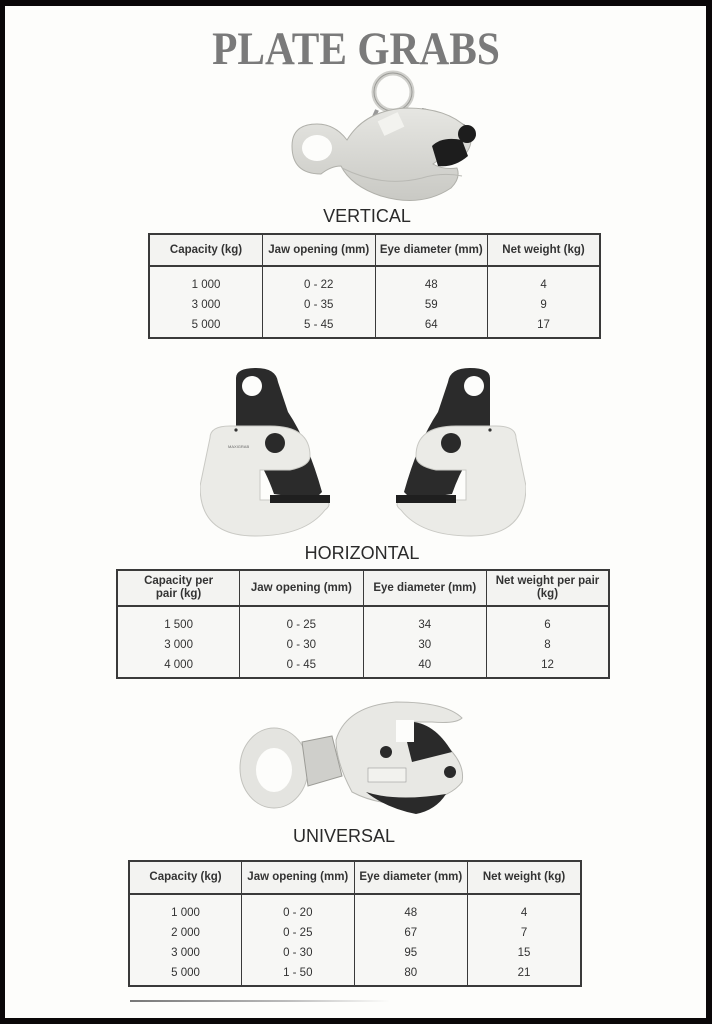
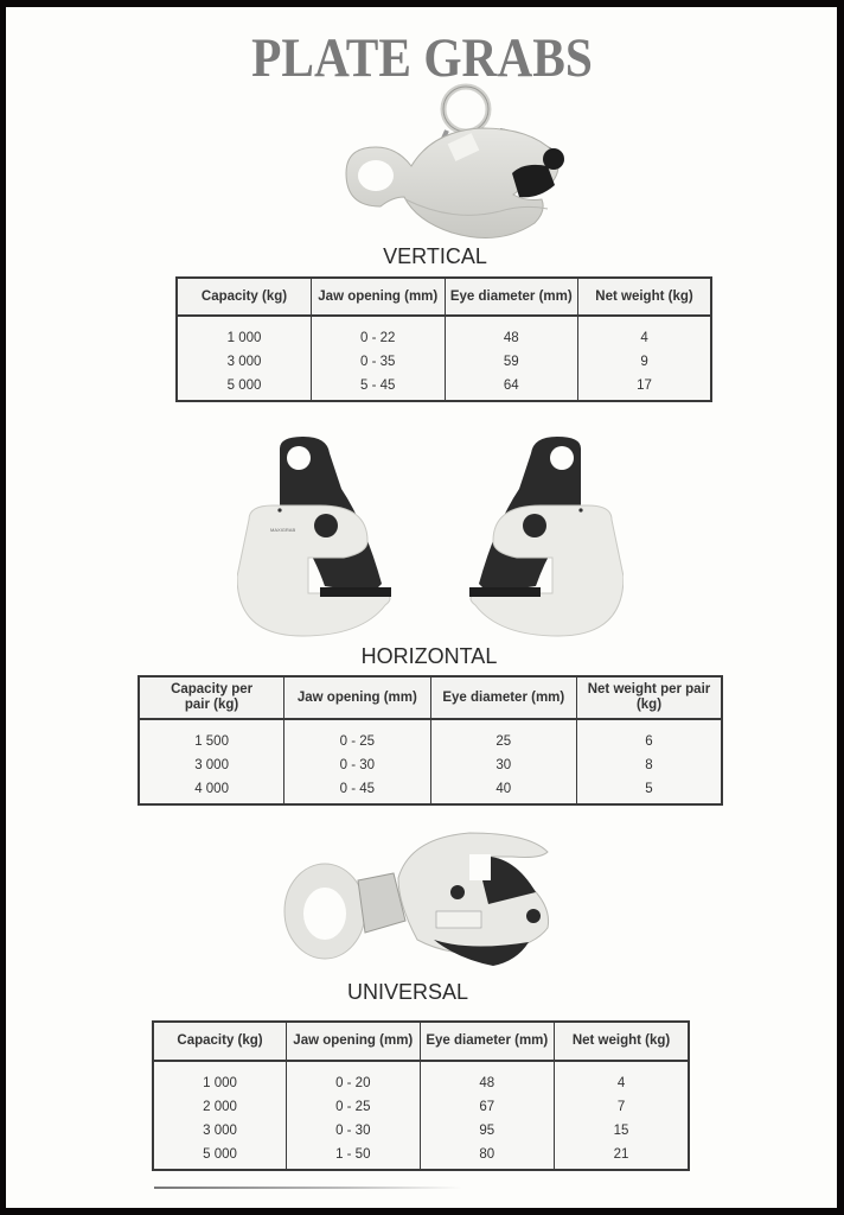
  PLATE GRABS
  VERTICAL
  Capacity (kg)	Jaw opening (mm)	Eye diameter (mm)	Net weight (kg)
  1 000	0 - 22	48	4
  3 000	0 - 35	59	9
  5 000	5 - 45	64	17
  HORIZONTAL
  Capacity per pair (kg)	Jaw opening (mm)	Eye diameter (mm)	Net weight per pair (kg)
- 1 500	0 - 25	34	6
+ 1 500	0 - 25	25	6
  3 000	0 - 30	30	8
- 4 000	0 - 45	40	12
+ 4 000	0 - 45	40	5
  UNIVERSAL
  Capacity (kg)	Jaw opening (mm)	Eye diameter (mm)	Net weight (kg)
  1 000	0 - 20	48	4
  2 000	0 - 25	67	7
  3 000	0 - 30	95	15
  5 000	1 - 50	80	21
